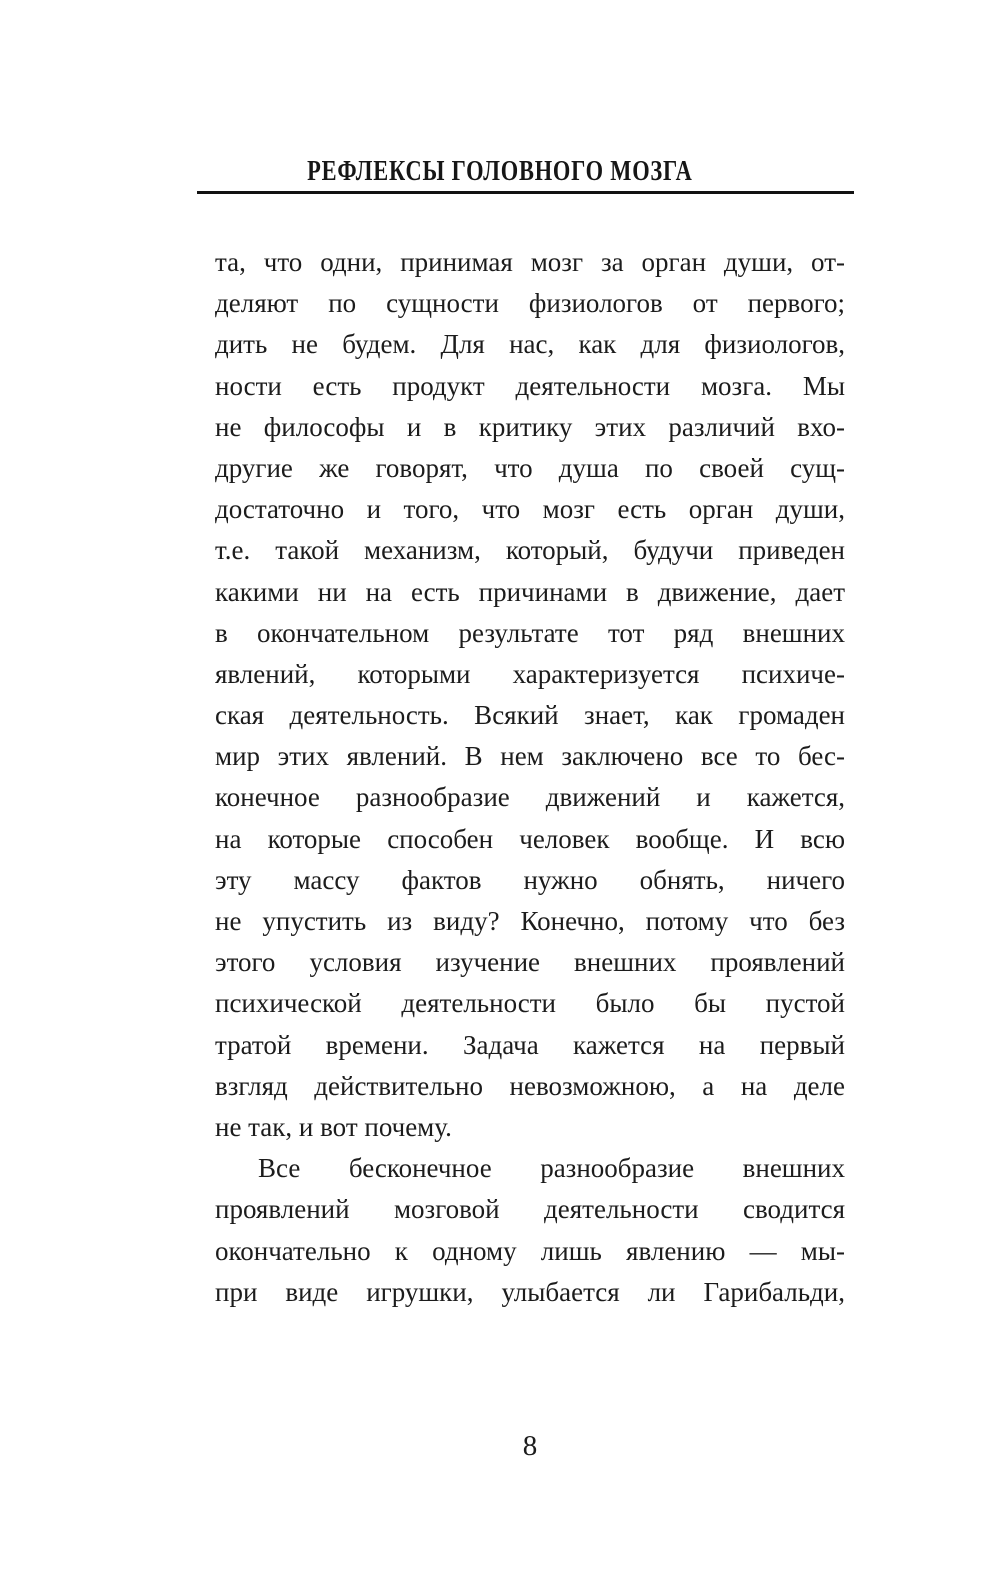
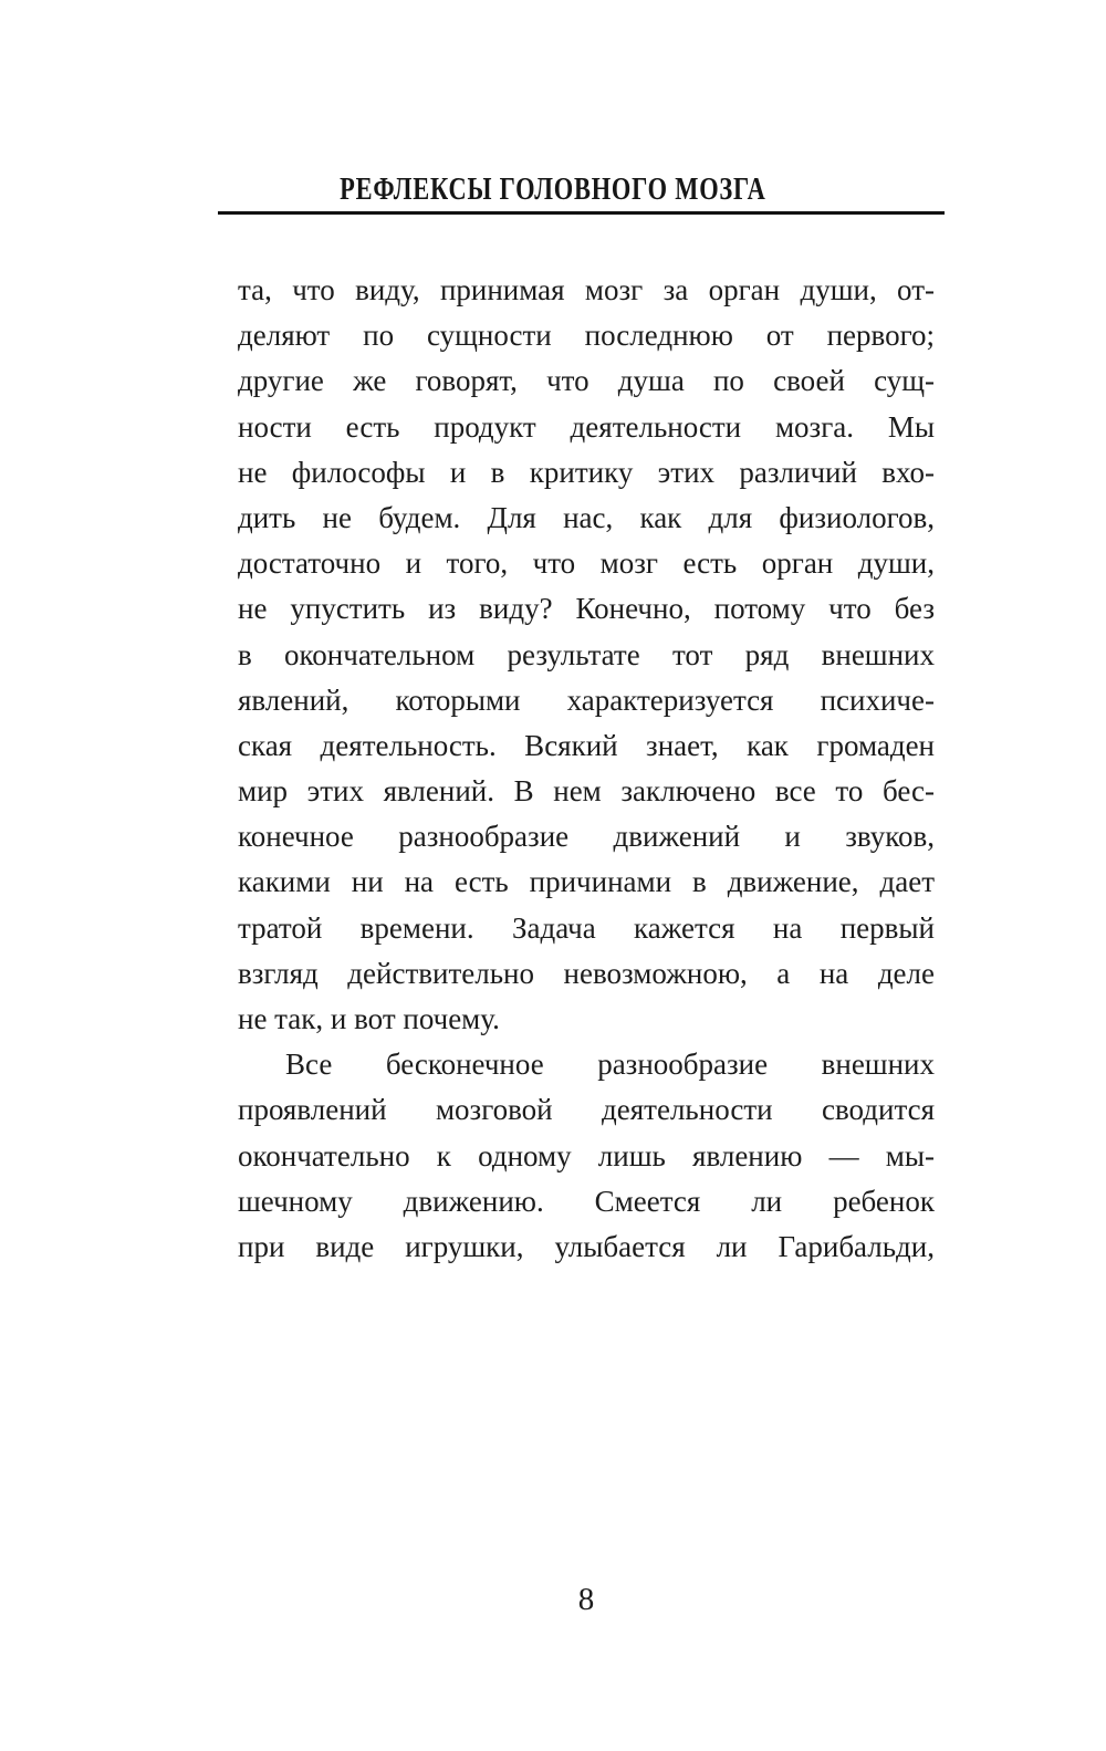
  РЕФЛЕКСЫ ГОЛОВНОГО МОЗГА
- та, что одни, принимая мозг за орган души, от-
+ та, что виду, принимая мозг за орган души, от-
- деляют по сущности физиологов от первого;
+ деляют по сущности последнюю от первого;
- дить не будем. Для нас, как для физиологов,
+ другие же говорят, что душа по своей сущ-
  ности есть продукт деятельности мозга. Мы
  не философы и в критику этих различий вхо-
- другие же говорят, что душа по своей сущ-
+ дить не будем. Для нас, как для физиологов,
  достаточно и того, что мозг есть орган души,
- т.е. такой механизм, который, будучи приведен
- какими ни на есть причинами в движение, дает
+ не упустить из виду? Конечно, потому что без
  в окончательном результате тот ряд внешних
  явлений, которыми характеризуется психиче-
  ская деятельность. Всякий знает, как громаден
  мир этих явлений. В нем заключено все то бес-
- конечное разнообразие движений и кажется,
+ конечное разнообразие движений и звуков,
- на которые способен человек вообще. И всю
- эту массу фактов нужно обнять, ничего
- не упустить из виду? Конечно, потому что без
+ какими ни на есть причинами в движение, дает
- этого условия изучение внешних проявлений
- психической деятельности было бы пустой
  тратой времени. Задача кажется на первый
  взгляд действительно невозможною, а на деле
  не так, и вот почему.
  Все бесконечное разнообразие внешних
  проявлений мозговой деятельности сводится
  окончательно к одному лишь явлению — мы-
+ шечному движению. Смеется ли ребенок
  при виде игрушки, улыбается ли Гарибальди,
  8
